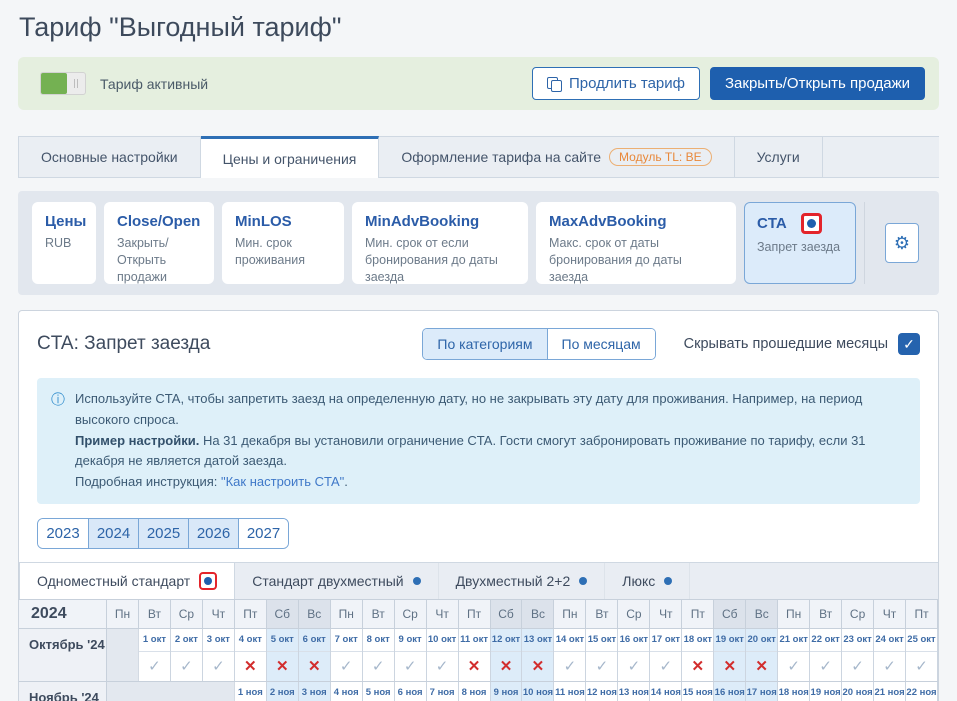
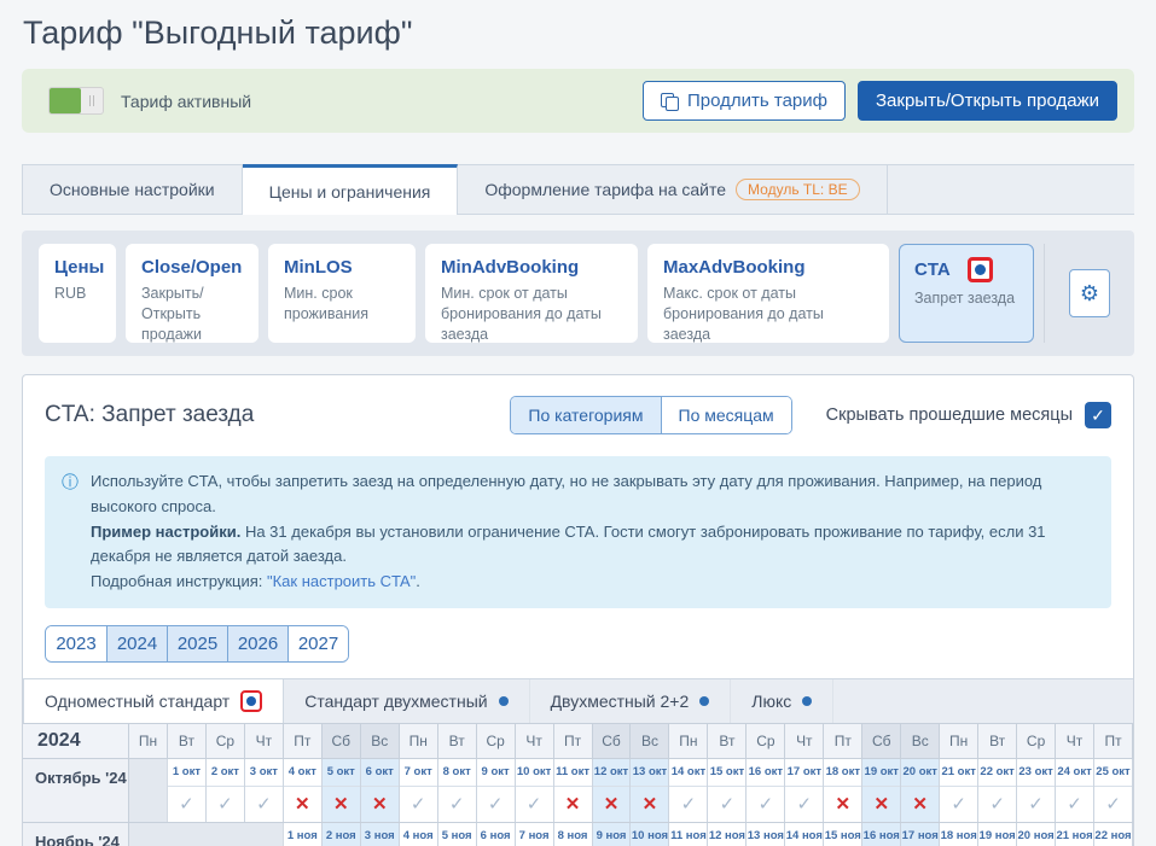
  Тариф "Выгодный тариф"
  Тариф активный
  Продлить тариф
  Закрыть/Открыть продажи
  Основные настройки
  Цены и ограничения
  Оформление тарифа на сайте
  Модуль TL: BE
- Услуги
  Цены
  RUB
  Close/Open
  Закрыть/Открыть продажи
  MinLOS
  Мин. срок проживания
  MinAdvBooking
- Мин. срок от если бронирования до даты заезда
+ Мин. срок от даты бронирования до даты заезда
  MaxAdvBooking
  Макс. срок от даты бронирования до даты заезда
  CTA
  Запрет заезда
  ⚙
  CTA: Запрет заезда
  По категориям
  По месяцам
  Скрывать прошедшие месяцы
  ✓
  ⓘ
  Используйте CTA, чтобы запретить заезд на определенную дату, но не закрывать эту дату для проживания. Например, на период высокого спроса.
  Пример настройки. На 31 декабря вы установили ограничение CTA. Гости смогут забронировать проживание по тарифу, если 31 декабря не является датой заезда.
  Подробная инструкция: "Как настроить CTA".
  2023
  2024
  2025
  2026
  2027
  Одноместный стандарт
  Стандарт двухместный
  Двухместный 2+2
  Люкс
  2024
  Пн
  Вт
  Ср
  Чт
  Пт
  Сб
  Вс
  Пн
  Вт
  Ср
  Чт
  Пт
  Сб
  Вс
  Пн
  Вт
  Ср
  Чт
  Пт
  Сб
  Вс
  Пн
  Вт
  Ср
  Чт
  Пт
  Октябрь '24
  1 окт
  ✓
  2 окт
  ✓
  3 окт
  ✓
  4 окт
  ✕
  5 окт
  ✕
  6 окт
  ✕
  7 окт
  ✓
  8 окт
  ✓
  9 окт
  ✓
  10 окт
  ✓
  11 окт
  ✕
  12 окт
  ✕
  13 окт
  ✕
  14 окт
  ✓
  15 окт
  ✓
  16 окт
  ✓
  17 окт
  ✓
  18 окт
  ✕
  19 окт
  ✕
  20 окт
  ✕
  21 окт
  ✓
  22 окт
  ✓
  23 окт
  ✓
  24 окт
  ✓
  25 окт
  ✓
  Ноябрь '24
  1 ноя
  2 ноя
  3 ноя
  4 ноя
  5 ноя
  6 ноя
  7 ноя
  8 ноя
  9 ноя
  10 ноя
  11 ноя
  12 ноя
  13 ноя
  14 ноя
  15 ноя
  16 ноя
  17 ноя
  18 ноя
  19 ноя
  20 ноя
  21 ноя
  22 ноя
